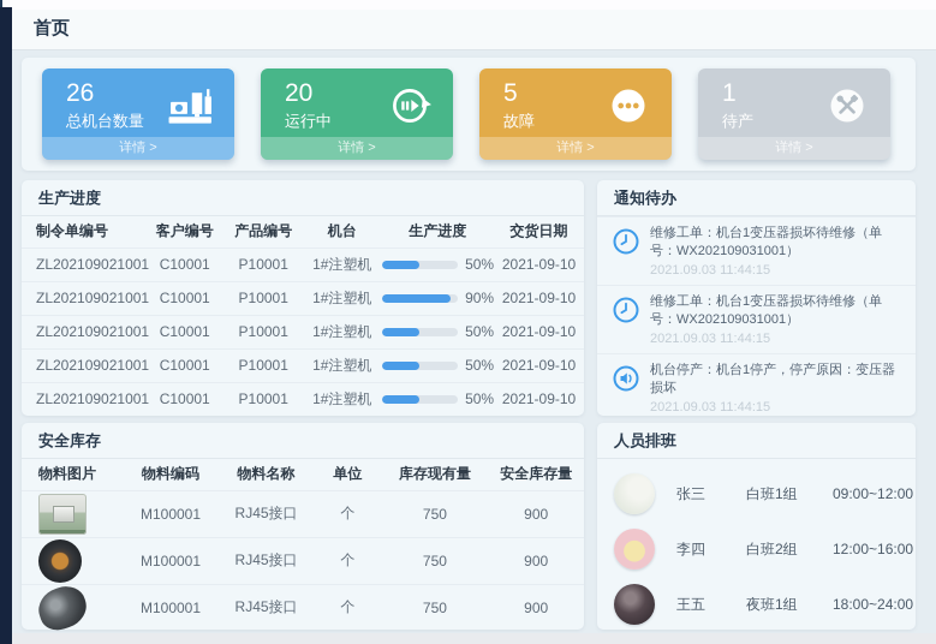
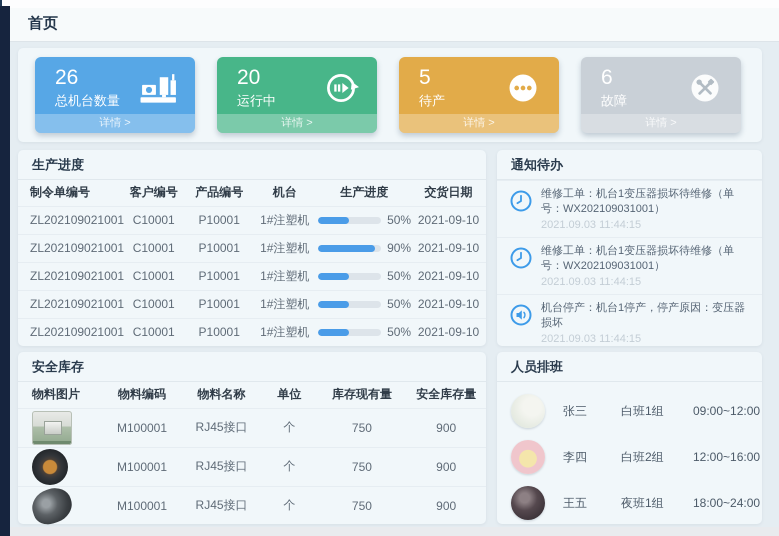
  首页
  26
  总机台数量
  详情 >
  20
  运行中
  详情 >
  5
- 故障
+ 待产
  详情 >
- 1
+ 6
- 待产
+ 故障
  详情 >
  生产进度
  制令单编号	客户编号	产品编号	机台	生产进度	交货日期
  ZL202109021001	C10001	P10001	1#注塑机	50%	2021-09-10
  ZL202109021001	C10001	P10001	1#注塑机	90%	2021-09-10
  ZL202109021001	C10001	P10001	1#注塑机	50%	2021-09-10
  ZL202109021001	C10001	P10001	1#注塑机	50%	2021-09-10
  ZL202109021001	C10001	P10001	1#注塑机	50%	2021-09-10
  通知待办
  维修工单：机台1变压器损坏待维修（单号：WX202109031001）
  2021.09.03 11:44:15
  维修工单：机台1变压器损坏待维修（单号：WX202109031001）
  2021.09.03 11:44:15
  机台停产：机台1停产，停产原因：变压器损坏
  2021.09.03 11:44:15
  安全库存
  物料图片	物料编码	物料名称	单位	库存现有量	安全库存量
  	M100001	RJ45接口	个	750	900
  	M100001	RJ45接口	个	750	900
  	M100001	RJ45接口	个	750	900
  人员排班
  张三
  白班1组
  09:00~12:00
  李四
  白班2组
  12:00~16:00
  王五
  夜班1组
  18:00~24:00
